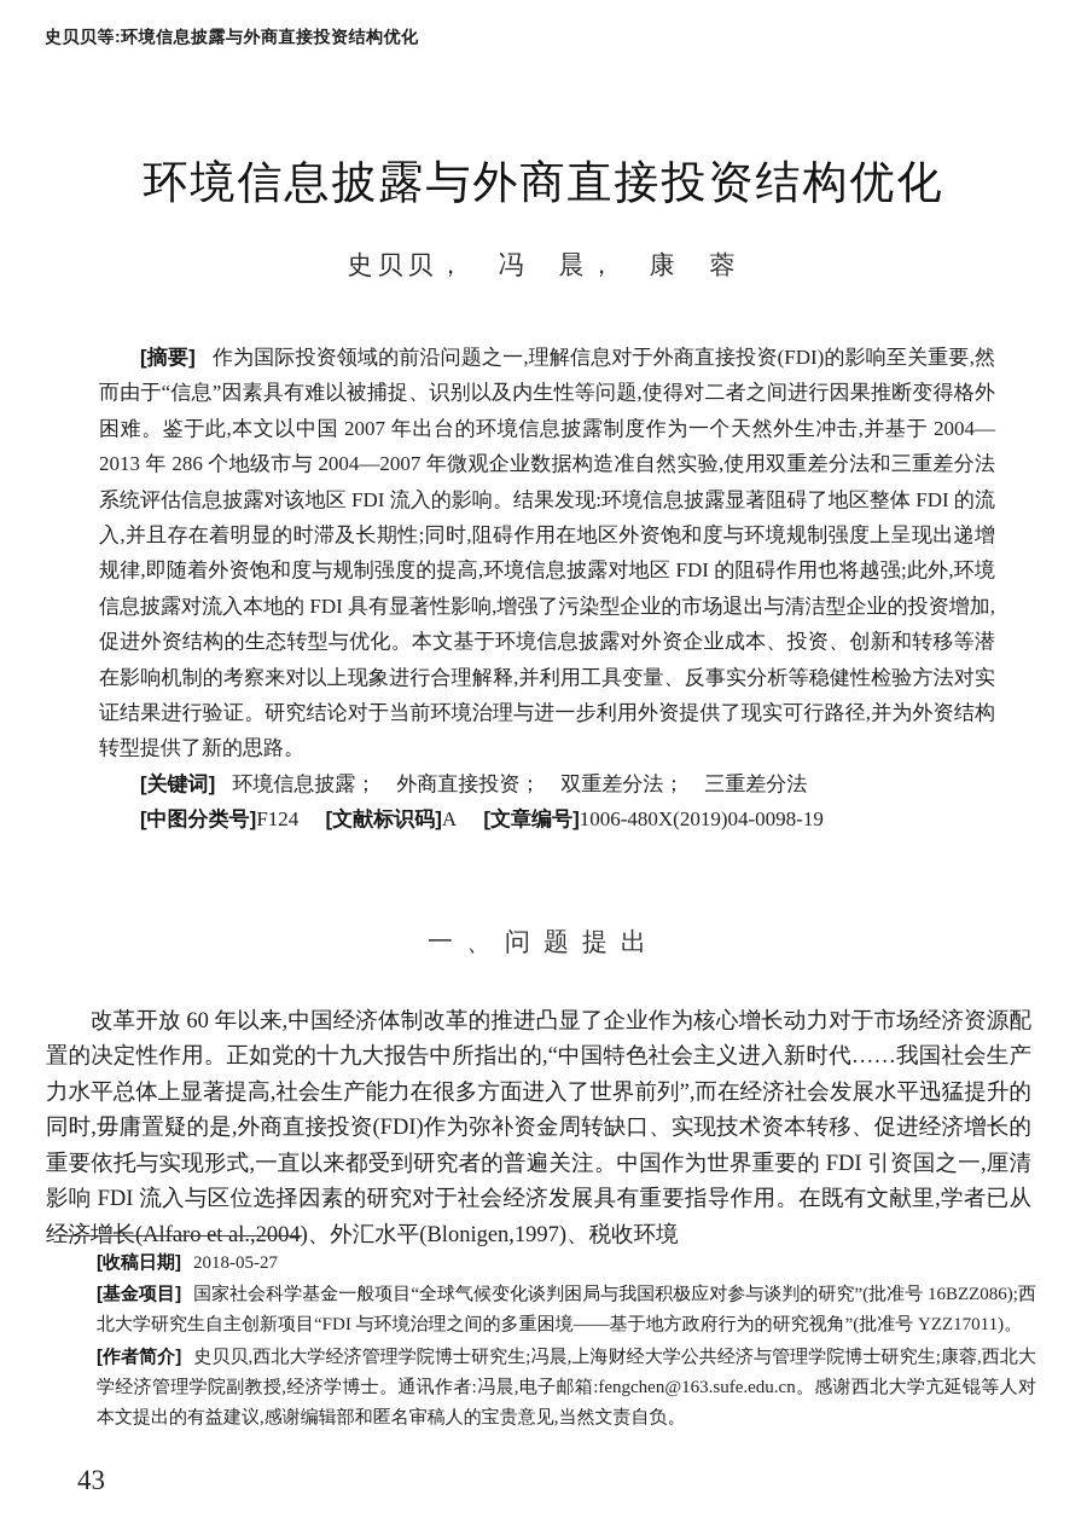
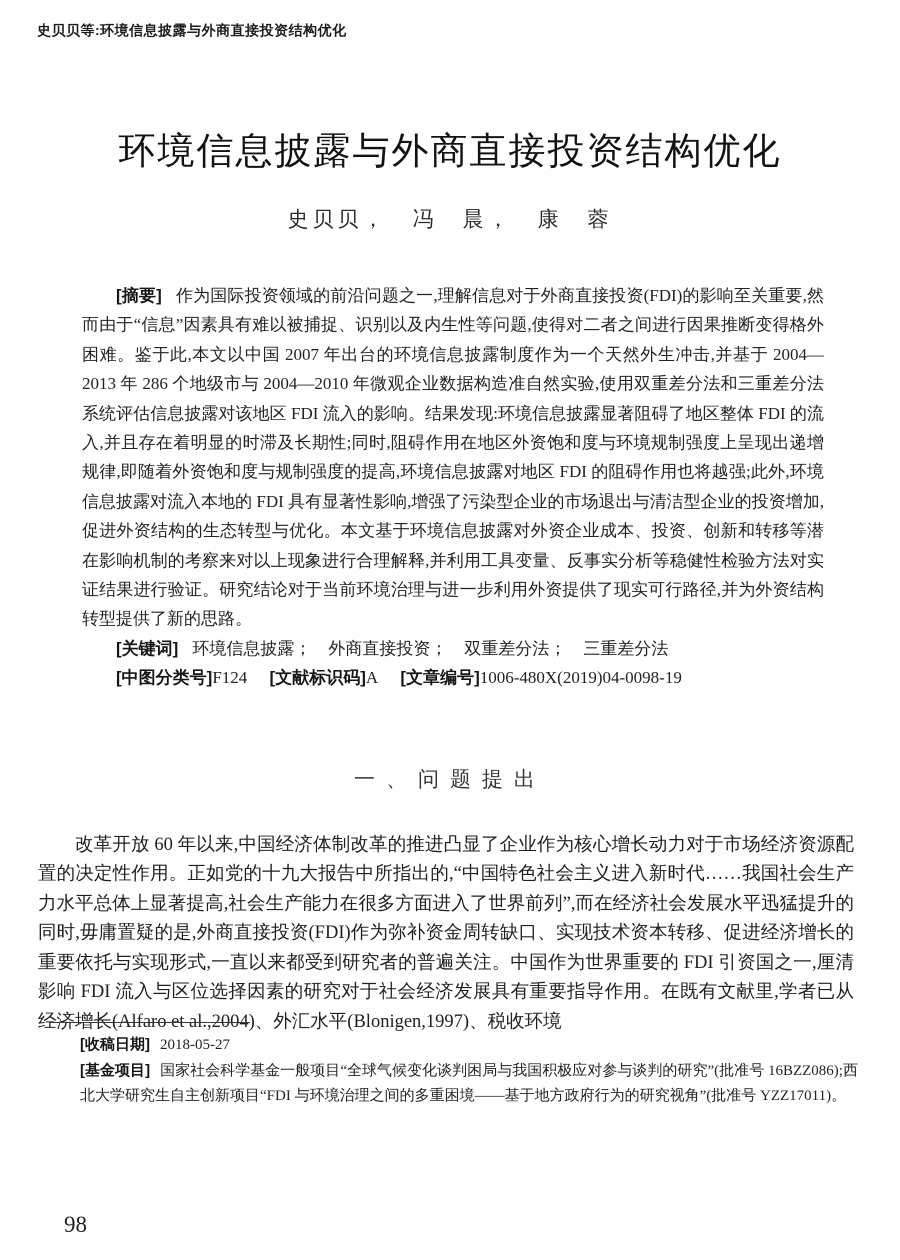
  史贝贝等:环境信息披露与外商直接投资结构优化
  环境信息披露与外商直接投资结构优化
  史贝贝， 冯 晨， 康 蓉
- [摘要] 作为国际投资领域的前沿问题之一,理解信息对于外商直接投资(FDI)的影响至关重要,然而由于“信息”因素具有难以被捕捉、识别以及内生性等问题,使得对二者之间进行因果推断变得格外困难。鉴于此,本文以中国 2007 年出台的环境信息披露制度作为一个天然外生冲击,并基于 2004—2013 年 286 个地级市与 2004—2007 年微观企业数据构造准自然实验,使用双重差分法和三重差分法系统评估信息披露对该地区 FDI 流入的影响。结果发现:环境信息披露显著阻碍了地区整体 FDI 的流入,并且存在着明显的时滞及长期性;同时,阻碍作用在地区外资饱和度与环境规制强度上呈现出递增规律,即随着外资饱和度与规制强度的提高,环境信息披露对地区 FDI 的阻碍作用也将越强;此外,环境信息披露对流入本地的 FDI 具有显著性影响,增强了污染型企业的市场退出与清洁型企业的投资增加,促进外资结构的生态转型与优化。本文基于环境信息披露对外资企业成本、投资、创新和转移等潜在影响机制的考察来对以上现象进行合理解释,并利用工具变量、反事实分析等稳健性检验方法对实证结果进行验证。研究结论对于当前环境治理与进一步利用外资提供了现实可行路径,并为外资结构转型提供了新的思路。
+ [摘要] 作为国际投资领域的前沿问题之一,理解信息对于外商直接投资(FDI)的影响至关重要,然而由于“信息”因素具有难以被捕捉、识别以及内生性等问题,使得对二者之间进行因果推断变得格外困难。鉴于此,本文以中国 2007 年出台的环境信息披露制度作为一个天然外生冲击,并基于 2004—2013 年 286 个地级市与 2004—2010 年微观企业数据构造准自然实验,使用双重差分法和三重差分法系统评估信息披露对该地区 FDI 流入的影响。结果发现:环境信息披露显著阻碍了地区整体 FDI 的流入,并且存在着明显的时滞及长期性;同时,阻碍作用在地区外资饱和度与环境规制强度上呈现出递增规律,即随着外资饱和度与规制强度的提高,环境信息披露对地区 FDI 的阻碍作用也将越强;此外,环境信息披露对流入本地的 FDI 具有显著性影响,增强了污染型企业的市场退出与清洁型企业的投资增加,促进外资结构的生态转型与优化。本文基于环境信息披露对外资企业成本、投资、创新和转移等潜在影响机制的考察来对以上现象进行合理解释,并利用工具变量、反事实分析等稳健性检验方法对实证结果进行验证。研究结论对于当前环境治理与进一步利用外资提供了现实可行路径,并为外资结构转型提供了新的思路。
  [关键词] 环境信息披露； 外商直接投资； 双重差分法； 三重差分法
  [中图分类号]F124 [文献标识码]A [文章编号]1006-480X(2019)04-0098-19
  一、问题提出
  改革开放 60 年以来,中国经济体制改革的推进凸显了企业作为核心增长动力对于市场经济资源配置的决定性作用。正如党的十九大报告中所指出的,“中国特色社会主义进入新时代……我国社会生产力水平总体上显著提高,社会生产能力在很多方面进入了世界前列”,而在经济社会发展水平迅猛提升的同时,毋庸置疑的是,外商直接投资(FDI)作为弥补资金周转缺口、实现技术资本转移、促进经济增长的重要依托与实现形式,一直以来都受到研究者的普遍关注。中国作为世界重要的 FDI 引资国之一,厘清影响 FDI 流入与区位选择因素的研究对于社会经济发展具有重要指导作用。在既有文献里,学者已从经济增长(Alfaro et al.,2004)、外汇水平(Blonigen,1997)、税收环境
  [收稿日期] 2018-05-27
  [基金项目] 国家社会科学基金一般项目“全球气候变化谈判困局与我国积极应对参与谈判的研究”(批准号 16BZZ086);西北大学研究生自主创新项目“FDI 与环境治理之间的多重困境——基于地方政府行为的研究视角”(批准号 YZZ17011)。
- [作者简介] 史贝贝,西北大学经济管理学院博士研究生;冯晨,上海财经大学公共经济与管理学院博士研究生;康蓉,西北大学经济管理学院副教授,经济学博士。通讯作者:冯晨,电子邮箱:fengchen@163.sufe.edu.cn。感谢西北大学亢延锟等人对本文提出的有益建议,感谢编辑部和匿名审稿人的宝贵意见,当然文责自负。
- 43
+ 98
